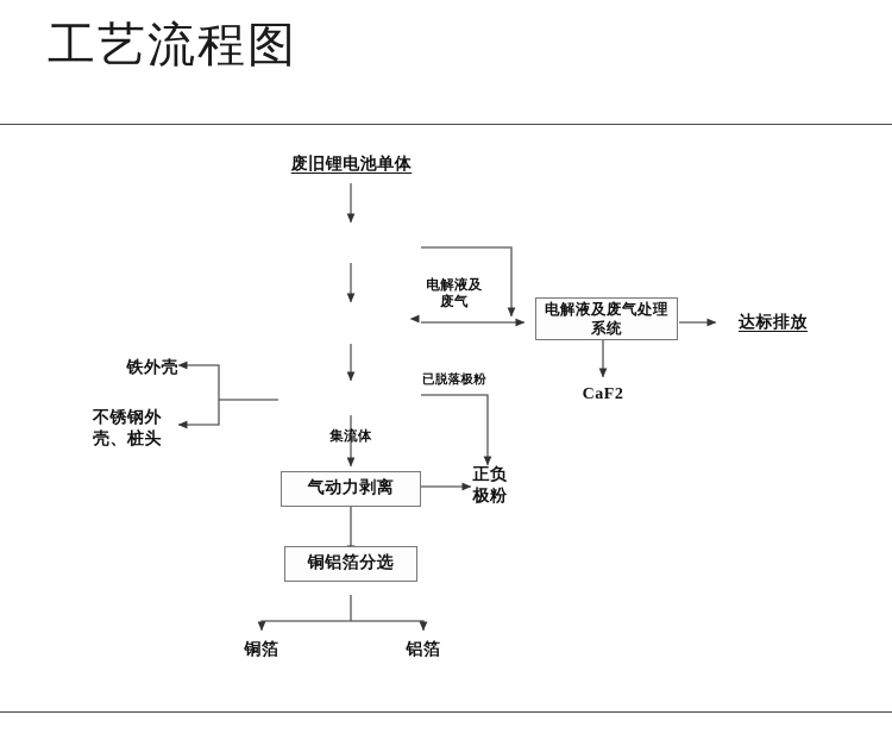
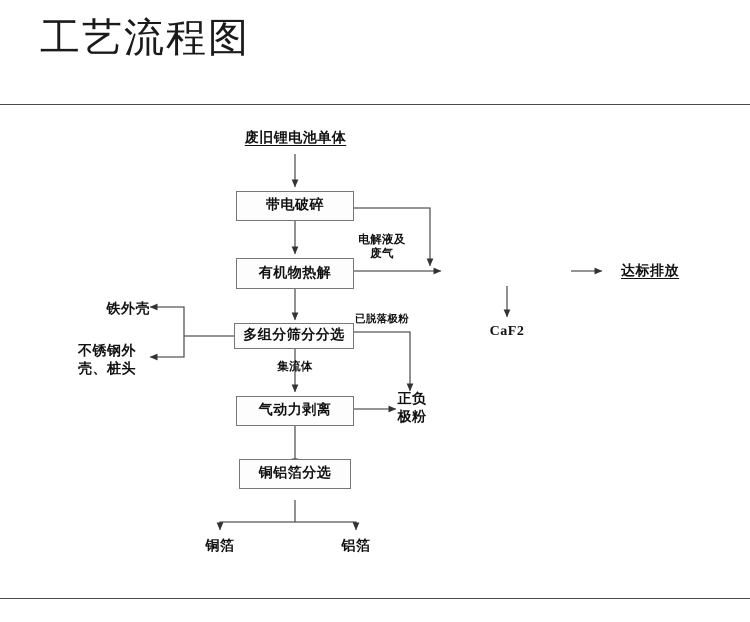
  工艺流程图
  废旧锂电池单体
+ 带电破碎
+ 有机物热解
+ 多组分筛分分选
  气动力剥离
  铜铝箔分选
- 电解液及废气处理 系统
  达标排放
  CaF2
  铁外壳
  不锈钢外
  壳、桩头
  正负
  极粉
  铜箔
  铝箔
  电解液及
  废气
  已脱落极粉
  集流体
